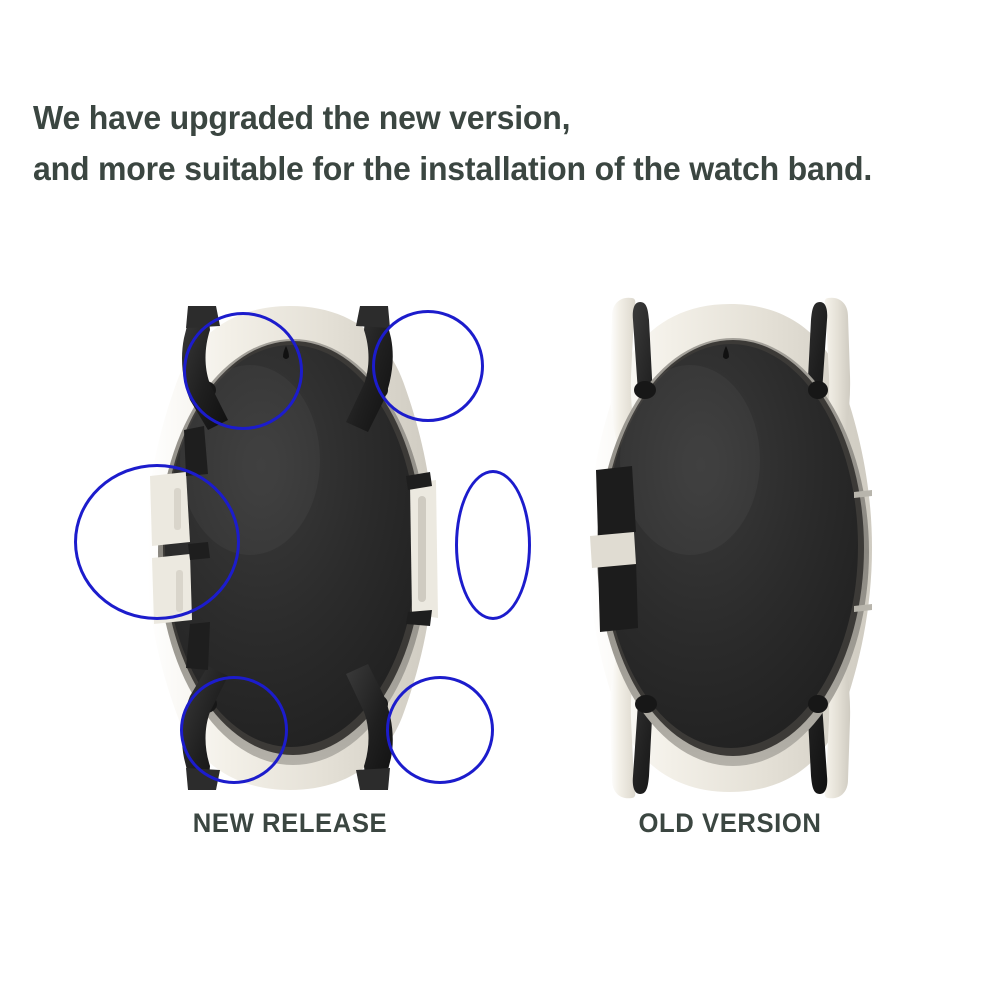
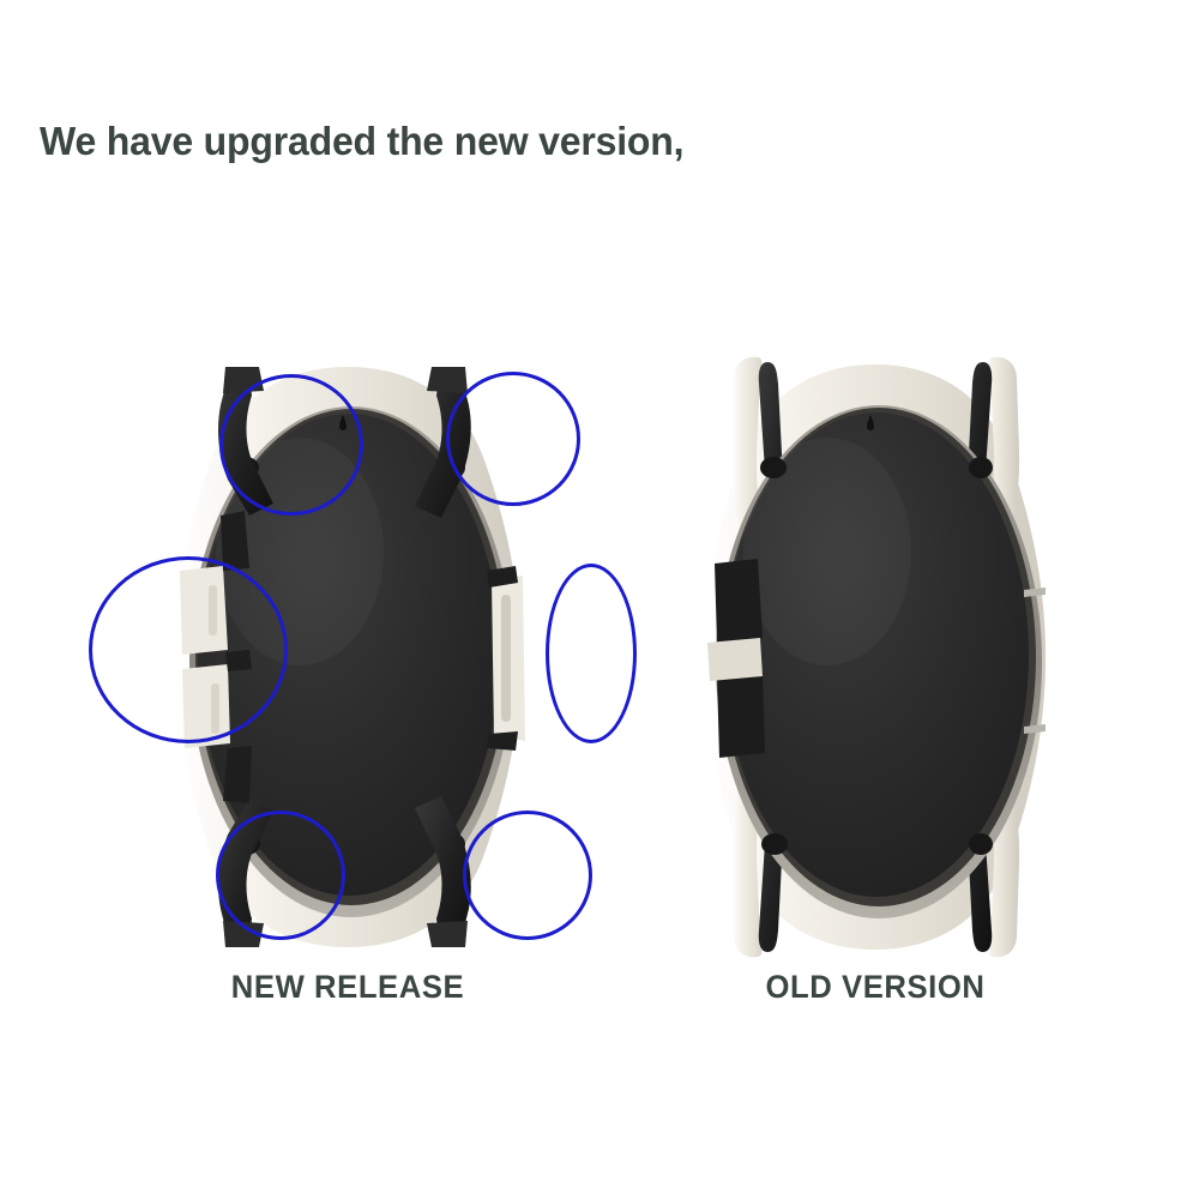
  We have upgraded the new version,
- and more suitable for the installation of the watch band.
  NEW RELEASE
  OLD VERSION
